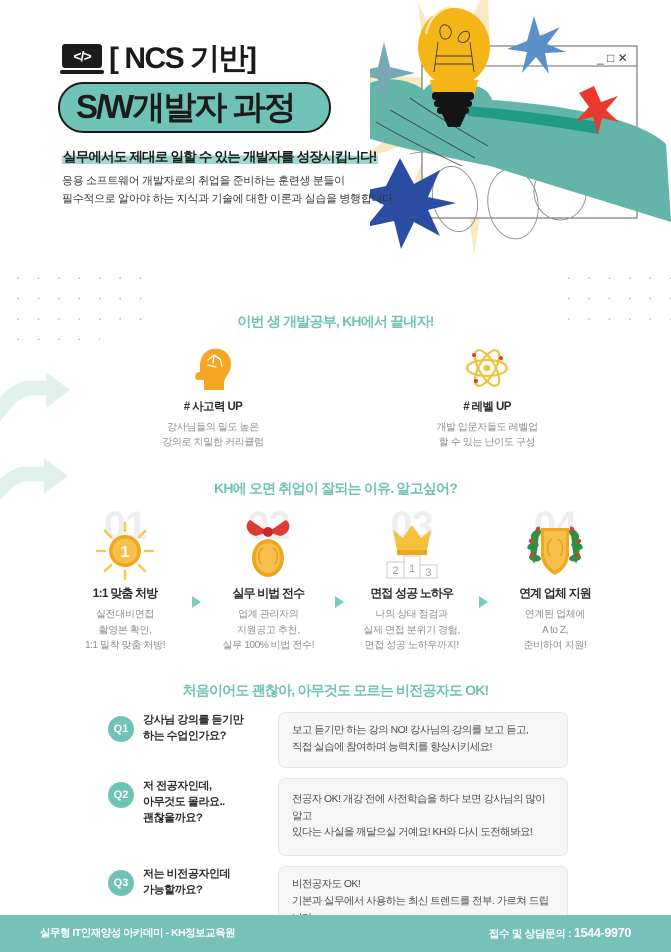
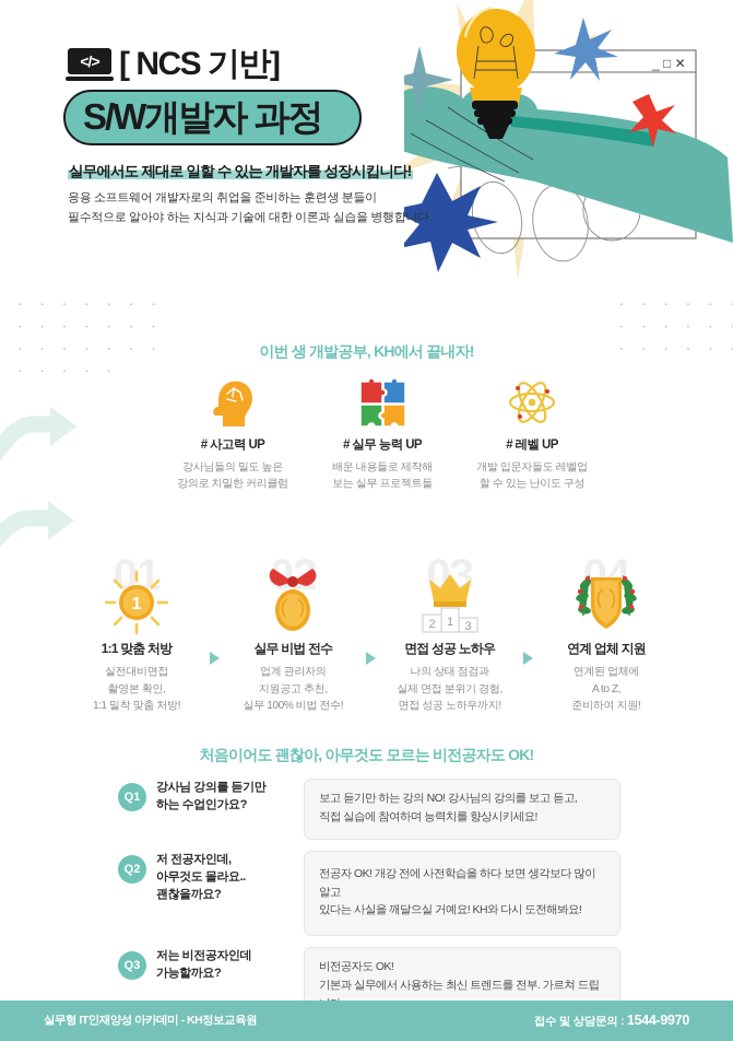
  _ □ ✕
  </>
  [ NCS 기반]
  S/W개발자 과정
  실무에서도 제대로 일할 수 있는 개발자를 성장시킵니다!
  응용 소프트웨어 개발자로의 취업을 준비하는 훈련생 분들이
  필수적으로 알아야 하는 지식과 기술에 대한 이론과 실습을 병행합니다.
  이번 생 개발공부, KH에서 끝내자!
  # 사고력 UP
  강사님들의 밀도 높은
  강의로 치밀한 커리큘럼
+ # 실무 능력 UP
+ 배운 내용들로 제작해
+ 보는 실무 프로젝트들
  # 레벨 UP
  개발 입문자들도 레벨업
  할 수 있는 난이도 구성
- KH에 오면 취업이 잘되는 이유. 알고싶어?
  01
  1
  1:1 맞춤 처방
  실전대비면접
  촬영본 확인,
  1:1 밀착 맞춤 처방!
  실무 비법 전수
  업계 관리자의
  지원공고 추천,
  실무 100% 비법 전수!
  03
  2
  1
  3
  면접 성공 노하우
  나의 상태 점검과
  실제 면접 분위기 경험,
  면접 성공 노하우까지!
  04
  연계 업체 지원
  연계된 업체에
  A to Z,
  준비하여 지원!
  처음이어도 괜찮아, 아무것도 모르는 비전공자도 OK!
  Q1
  강사님 강의를 듣기만
  하는 수업인가요?
  보고 듣기만 하는 강의 NO! 강사님의 강의를 보고 듣고,
  직접 실습에 참여하며 능력치를 향상시키세요!
  Q2
  저 전공자인데,
  아무것도 몰라요..
  괜찮을까요?
- 전공자 OK! 개강 전에 사전학습을 하다 보면 강사님의 많이 알고
+ 전공자 OK! 개강 전에 사전학습을 하다 보면 생각보다 많이 알고
  있다는 사실을 깨달으실 거예요! KH와 다시 도전해봐요!
  Q3
  저는 비전공자인데
  가능할까요?
  비전공자도 OK!
  기본과 실무에서 사용하는 최신 트렌드를 전부. 가르쳐 드립
  실무형 IT인재양성 아카데미 - KH정보교육원
  접수 및 상담문의 : 1544-9970
